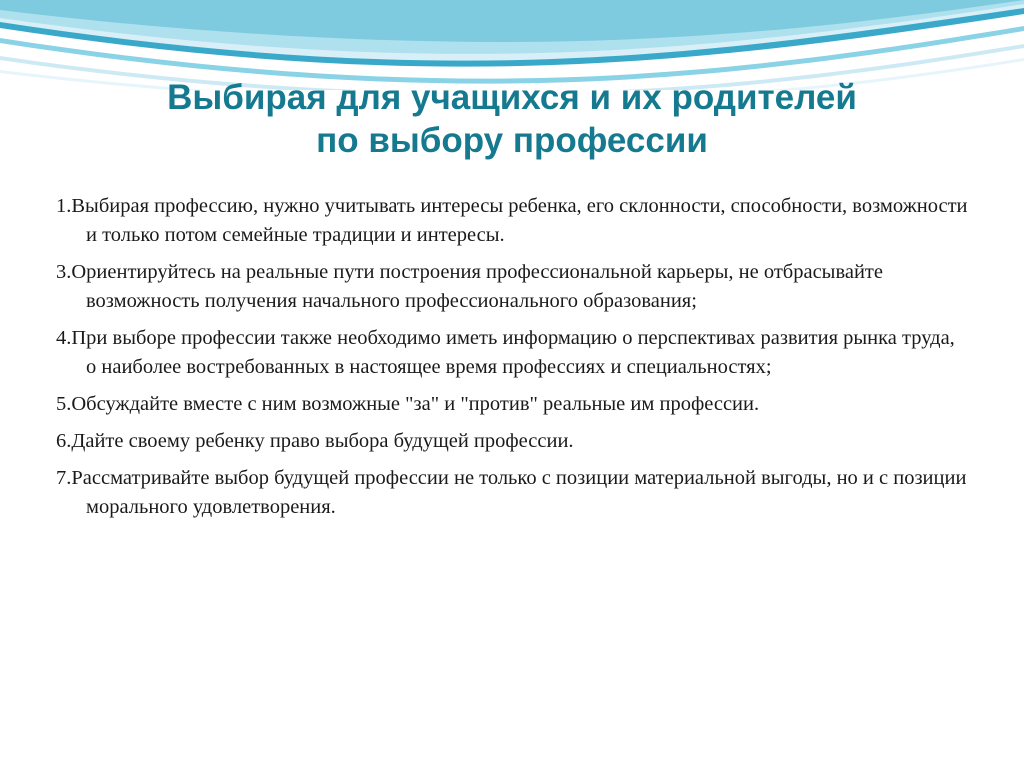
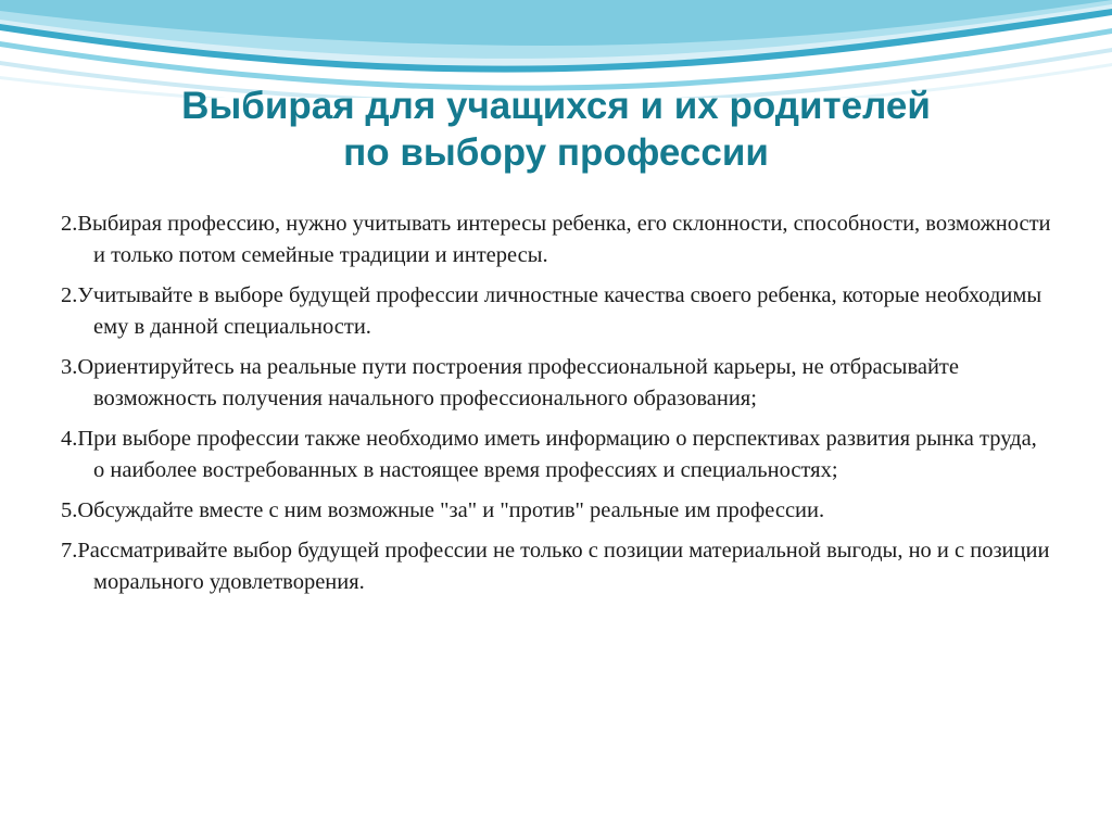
  Выбирая для учащихся и их родителей
  по выбору профессии
- 1.Выбирая профессию, нужно учитывать интересы ребенка, его склонности, способности, возможности и только потом семейные традиции и интересы.
+ 2.Выбирая профессию, нужно учитывать интересы ребенка, его склонности, способности, возможности и только потом семейные традиции и интересы.
+ 2.Учитывайте в выборе будущей профессии личностные качества своего ребенка, которые необходимы ему в данной специальности.
  3.Ориентируйтесь на реальные пути построения профессиональной карьеры, не отбрасывайте возможность получения начального профессионального образования;
  4.При выборе профессии также необходимо иметь информацию о перспективах развития рынка труда, о наиболее востребованных в настоящее время профессиях и специальностях;
  5.Обсуждайте вместе с ним возможные "за" и "против" реальные им профессии.
- 6.Дайте своему ребенку право выбора будущей профессии.
  7.Рассматривайте выбор будущей профессии не только с позиции материальной выгоды, но и с позиции морального удовлетворения.
